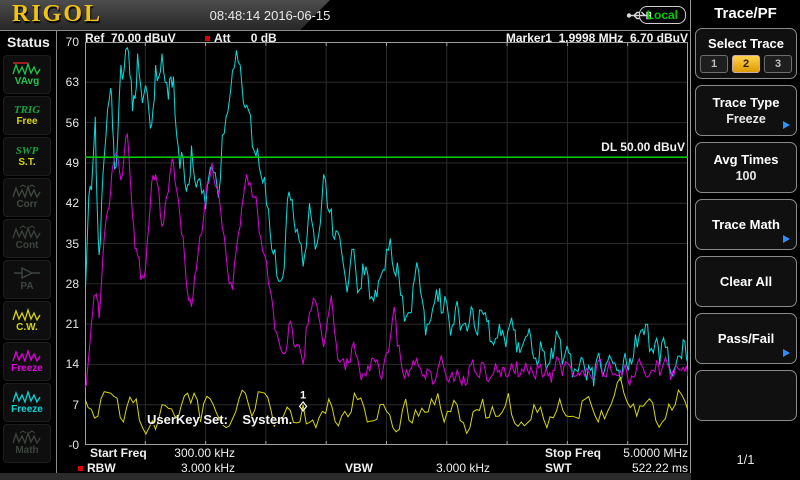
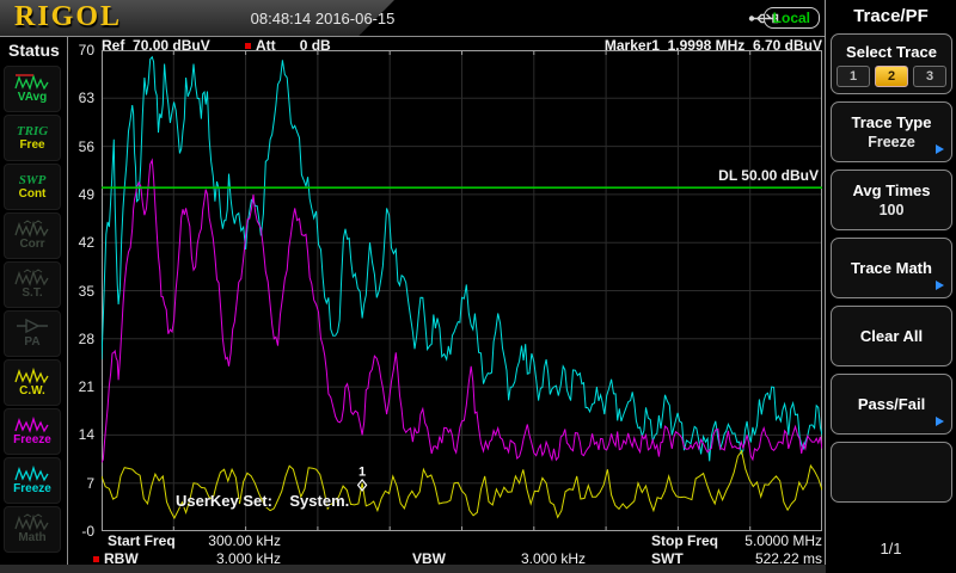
  RIGOL
  08:48:14 2016-06-15
  Local
  Status
  VAvg
  TRIG
  Free
  SWP
- S.T.
+ Cont
  Corr
- Cont
+ S.T.
  PA
  C.W.
  Freeze
  Freeze
  Math
  Ref 70.00 dBuV
  Att 0 dB
  Marker1 1.9998 MHz 6.70 dBuV
  70
  63
  56
  49
  42
  35
  28
  21
  14
  7
  -0
  1
  DL 50.00 dBuV
  UserKey Set: System.
  Start Freq
  300.00 kHz
  Stop Freq
  5.0000 MHz
  RBW
  3.000 kHz
  VBW
  3.000 kHz
  SWT
  522.22 ms
  Trace/PF
  Select Trace
  1
  2
  3
  Trace Type
  Freeze
  Avg Times
  100
  Trace Math
  Clear All
  Pass/Fail
  1/1
